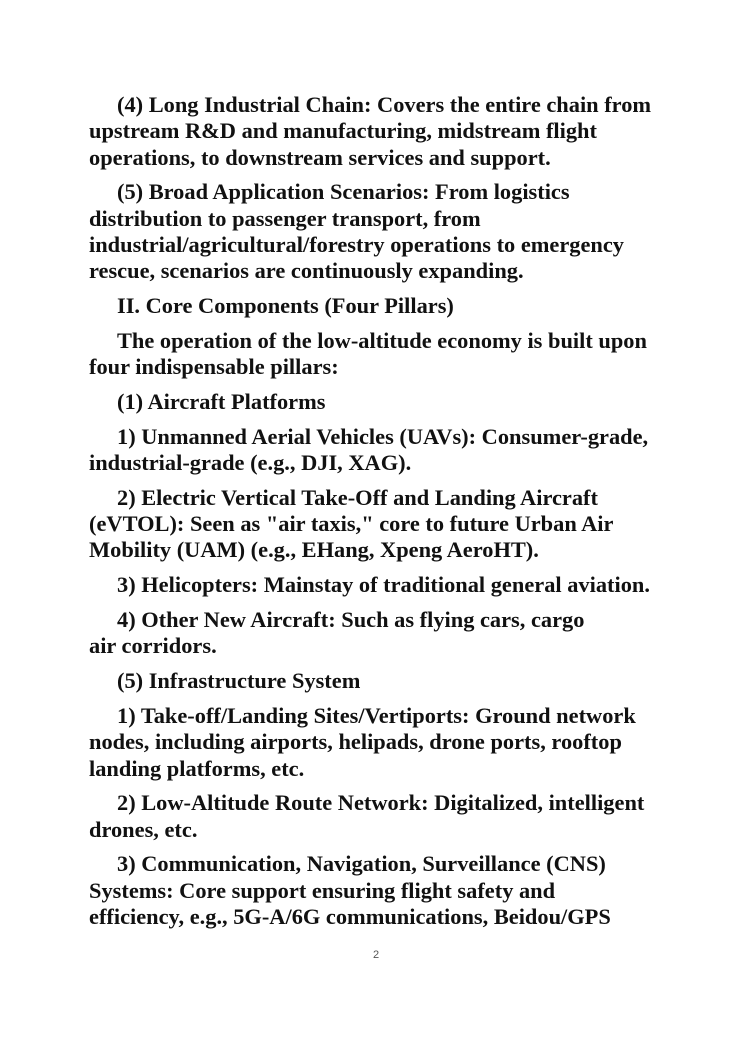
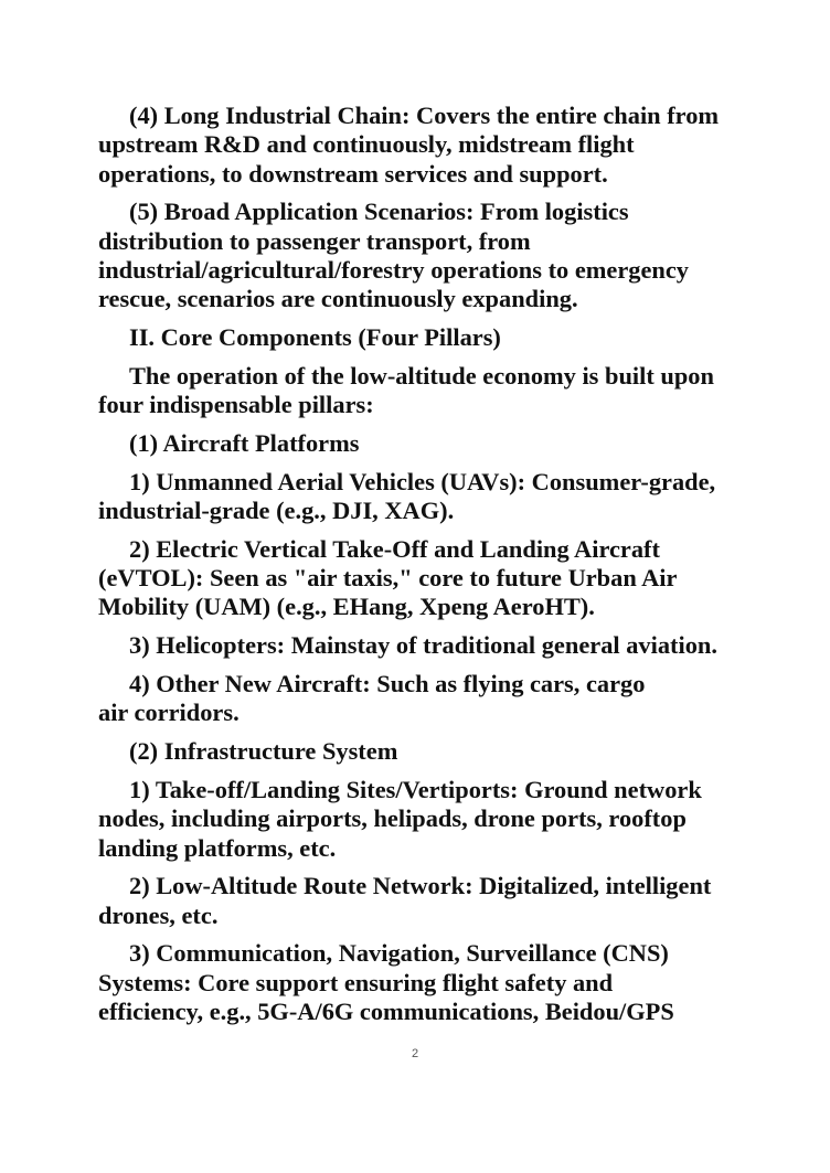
  (4) Long Industrial Chain: Covers the entire chain from
- upstream R&D and manufacturing, midstream flight
+ upstream R&D and continuously, midstream flight
  operations, to downstream services and support.
  (5) Broad Application Scenarios: From logistics
  distribution to passenger transport, from
  industrial/agricultural/forestry operations to emergency
  rescue, scenarios are continuously expanding.
  II. Core Components (Four Pillars)
  The operation of the low-altitude economy is built upon
  four indispensable pillars:
  (1) Aircraft Platforms
  1) Unmanned Aerial Vehicles (UAVs): Consumer-grade,
  industrial-grade (e.g., DJI, XAG).
  2) Electric Vertical Take-Off and Landing Aircraft
  (eVTOL): Seen as "air taxis," core to future Urban Air
  Mobility (UAM) (e.g., EHang, Xpeng AeroHT).
  3) Helicopters: Mainstay of traditional general aviation.
  4) Other New Aircraft: Such as flying cars, cargo
  air corridors.
- (5) Infrastructure System
+ (2) Infrastructure System
  1) Take-off/Landing Sites/Vertiports: Ground network
  nodes, including airports, helipads, drone ports, rooftop
  landing platforms, etc.
  2) Low-Altitude Route Network: Digitalized, intelligent
  drones, etc.
  3) Communication, Navigation, Surveillance (CNS)
  Systems: Core support ensuring flight safety and
  efficiency, e.g., 5G-A/6G communications, Beidou/GPS
  2
